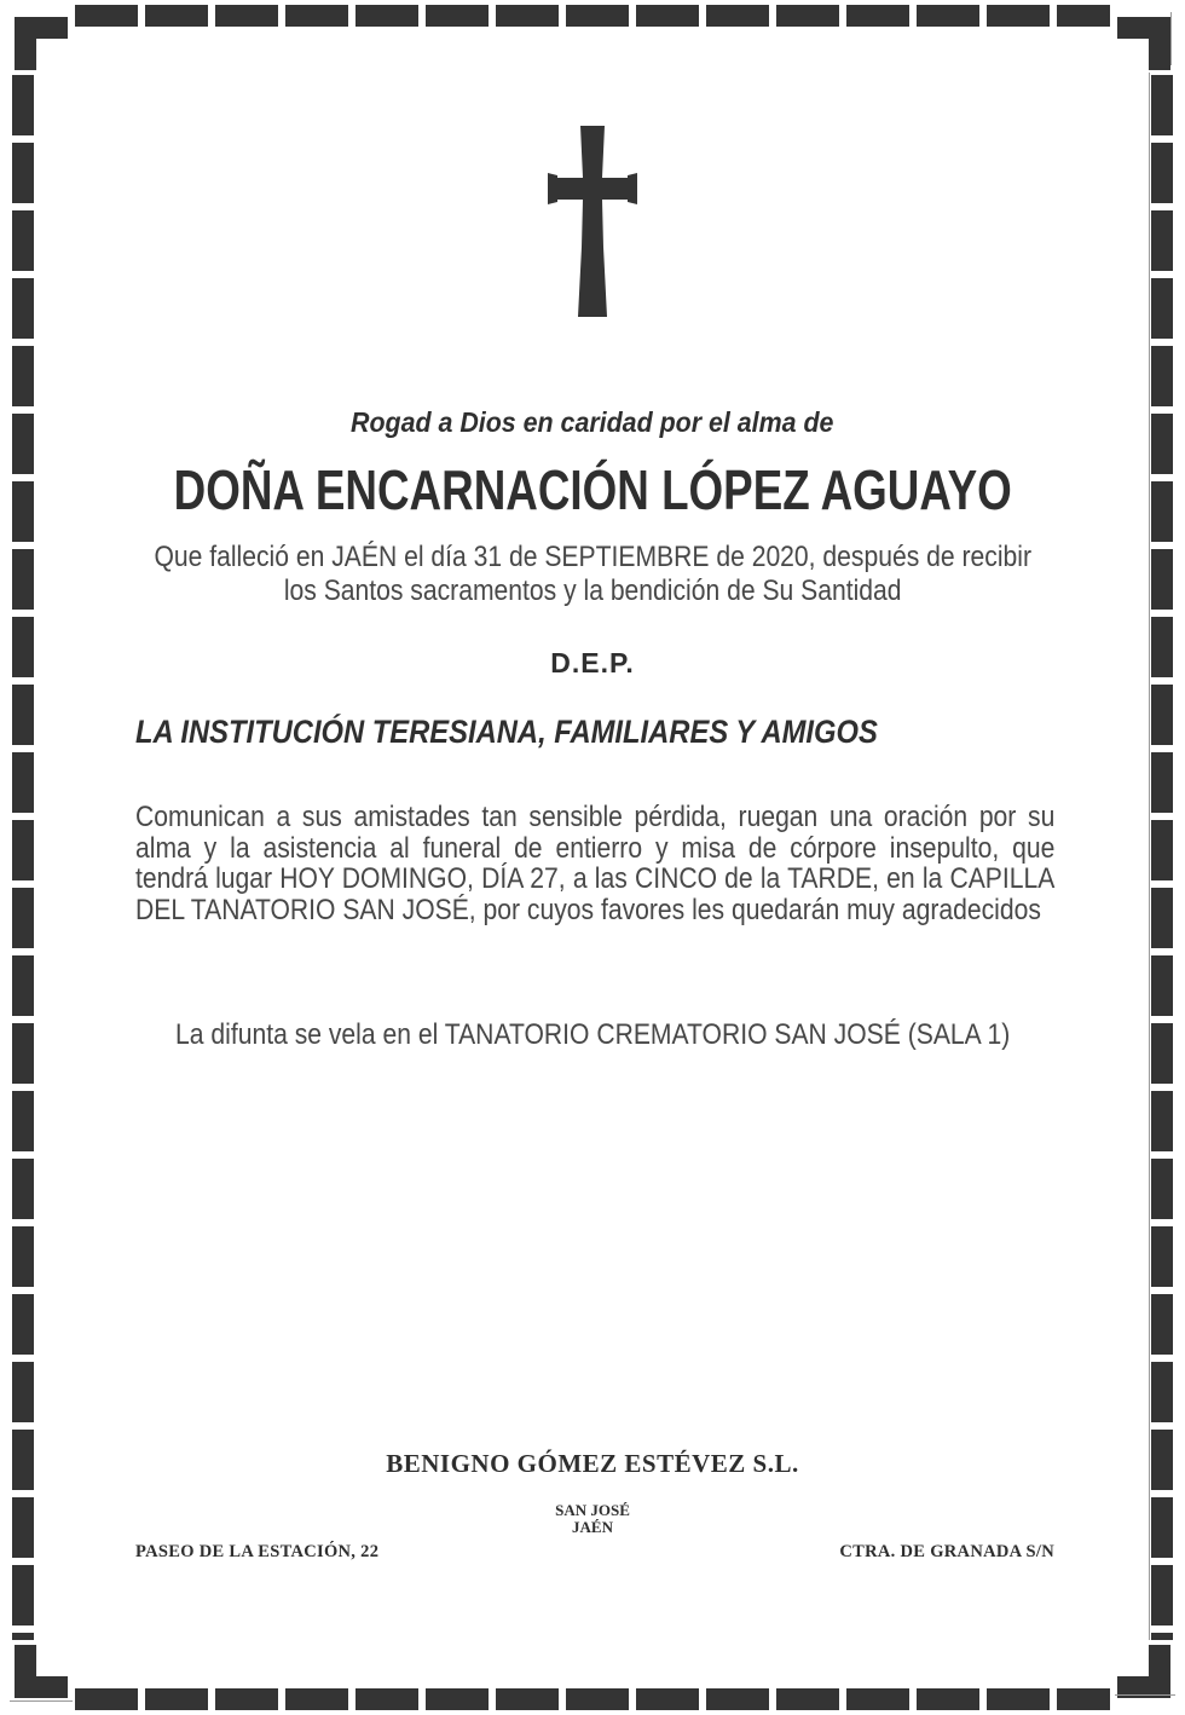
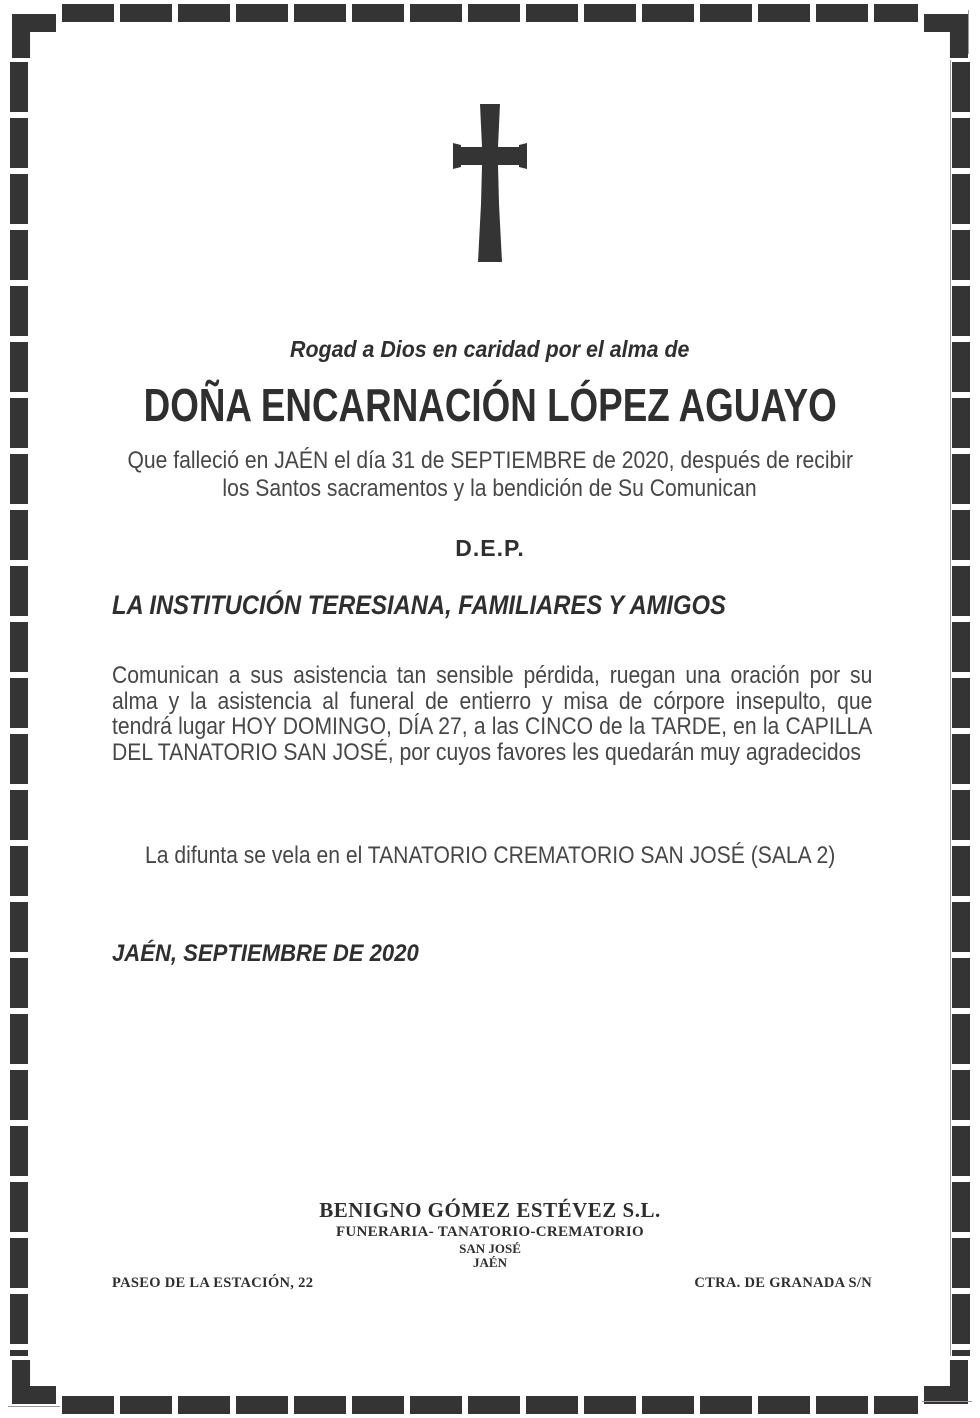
  Rogad a Dios en caridad por el alma de
  DOÑA ENCARNACIÓN LÓPEZ AGUAYO
  Que falleció en JAÉN el día 31 de SEPTIEMBRE de 2020, después de recibir
- los Santos sacramentos y la bendición de Su Santidad
+ los Santos sacramentos y la bendición de Su Comunican
  D.E.P.
  LA INSTITUCIÓN TERESIANA, FAMILIARES Y AMIGOS
- Comunican a sus amistades tan sensible pérdida, ruegan una oración por su alma y la asistencia al funeral de entierro y misa de córpore insepulto, que tendrá lugar HOY DOMINGO, DÍA 27, a las CINCO de la TARDE, en la CAPILLA DEL TANATORIO SAN JOSÉ, por cuyos favores les quedarán muy agradecidos
+ Comunican a sus asistencia tan sensible pérdida, ruegan una oración por su alma y la asistencia al funeral de entierro y misa de córpore insepulto, que tendrá lugar HOY DOMINGO, DÍA 27, a las CINCO de la TARDE, en la CAPILLA DEL TANATORIO SAN JOSÉ, por cuyos favores les quedarán muy agradecidos
- La difunta se vela en el TANATORIO CREMATORIO SAN JOSÉ (SALA 1)
+ La difunta se vela en el TANATORIO CREMATORIO SAN JOSÉ (SALA 2)
+ JAÉN, SEPTIEMBRE DE 2020
  BENIGNO GÓMEZ ESTÉVEZ S.L.
+ FUNERARIA- TANATORIO-CREMATORIO
  SAN JOSÉ
  JAÉN
  PASEO DE LA ESTACIÓN, 22
  CTRA. DE GRANADA S/N
